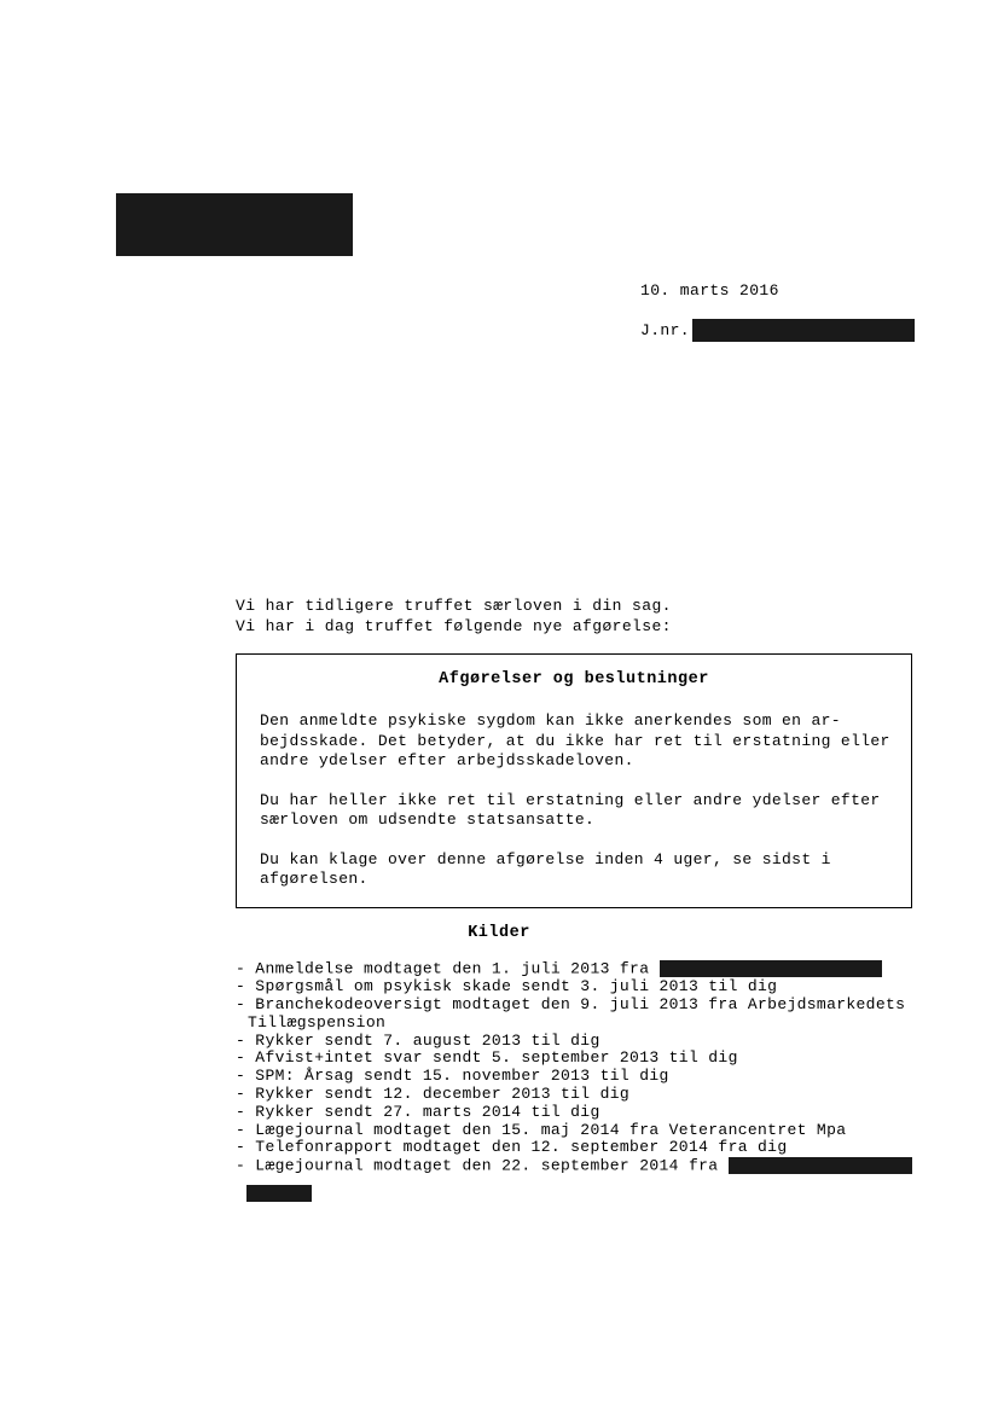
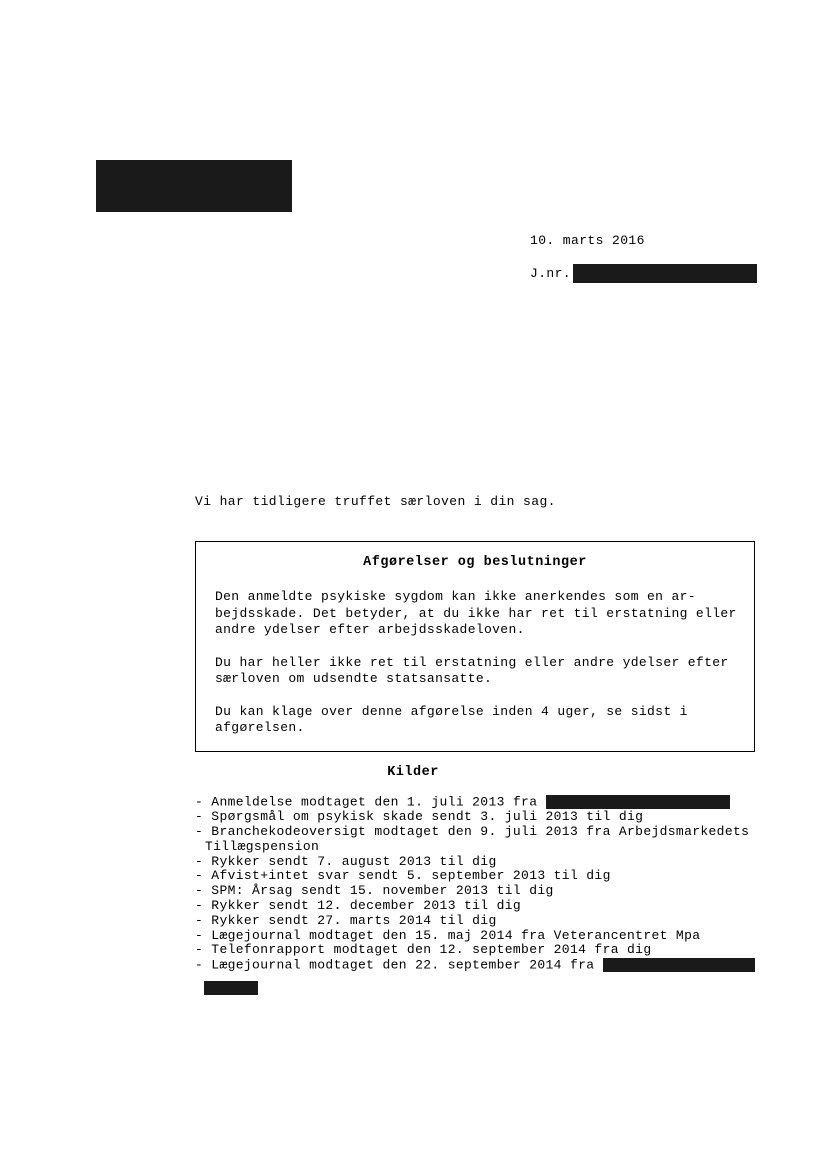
  10. marts 2016
  J.nr.
  Vi har tidligere truffet særloven i din sag.
- Vi har i dag truffet følgende nye afgørelse:
  Afgørelser og beslutninger
  Den anmeldte psykiske sygdom kan ikke anerkendes som en ar-bejdsskade. Det betyder, at du ikke har ret til erstatning eller andre ydelser efter arbejdsskadeloven.
  Du har heller ikke ret til erstatning eller andre ydelser efter særloven om udsendte statsansatte.
  Du kan klage over denne afgørelse inden 4 uger, se sidst i afgørelsen.
  Kilder
  - Anmeldelse modtaget den 1. juli 2013 fra
  - Spørgsmål om psykisk skade sendt 3. juli 2013 til dig
  - Branchekodeoversigt modtaget den 9. juli 2013 fra Arbejdsmarkedets
  Tillægspension
  - Rykker sendt 7. august 2013 til dig
  - Afvist+intet svar sendt 5. september 2013 til dig
  - SPM: Årsag sendt 15. november 2013 til dig
  - Rykker sendt 12. december 2013 til dig
  - Rykker sendt 27. marts 2014 til dig
  - Lægejournal modtaget den 15. maj 2014 fra Veterancentret Mpa
  - Telefonrapport modtaget den 12. september 2014 fra dig
  - Lægejournal modtaget den 22. september 2014 fra
